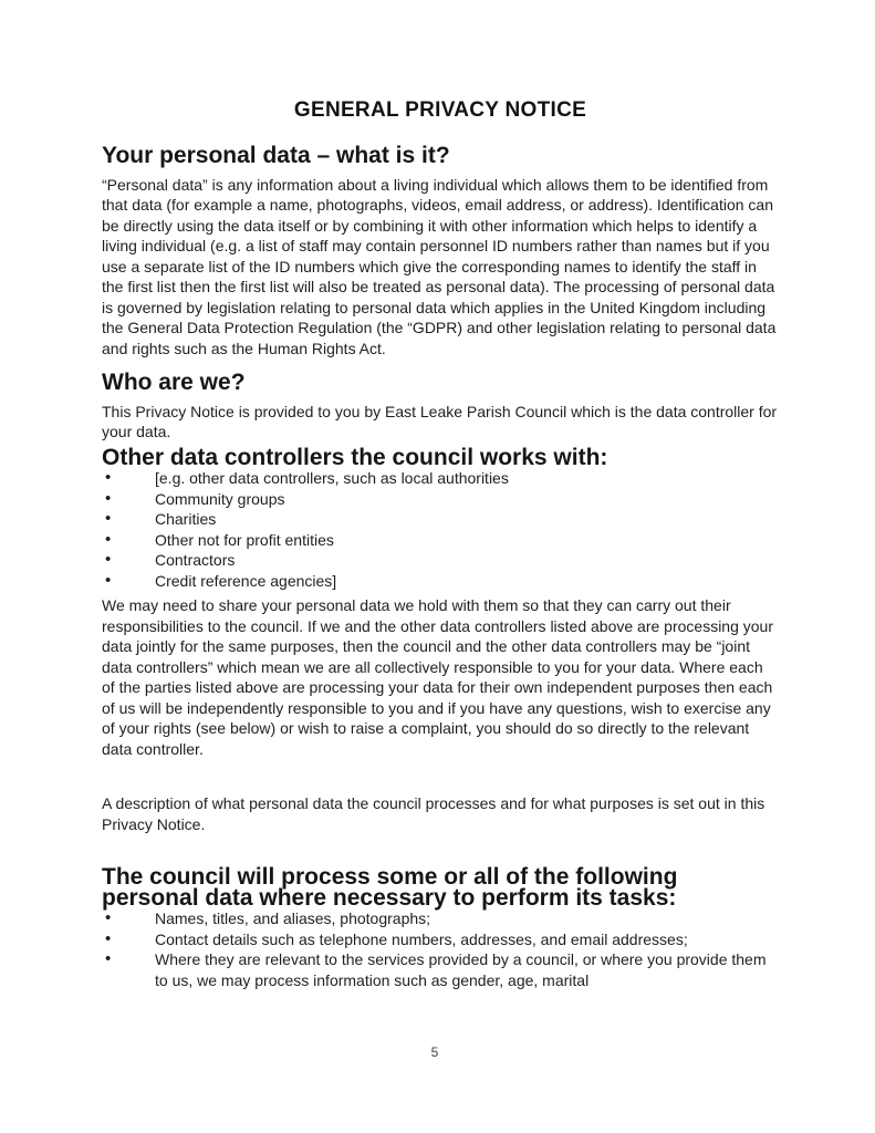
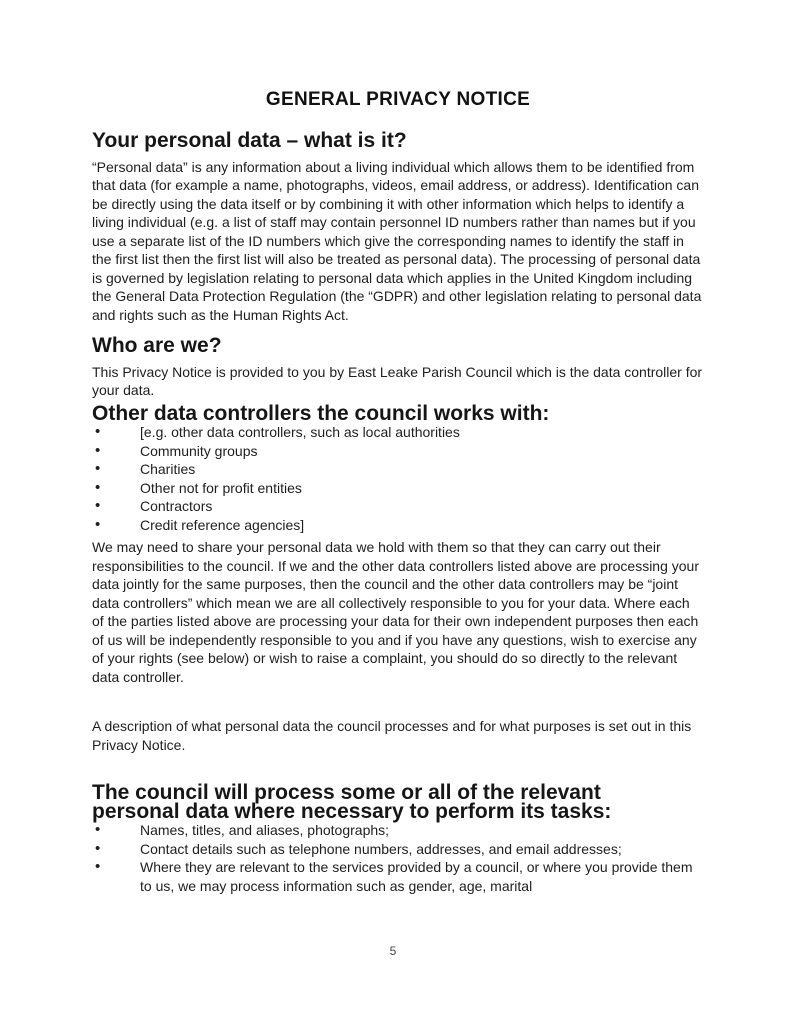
  GENERAL PRIVACY NOTICE
  Your personal data – what is it?
  “Personal data” is any information about a living individual which allows them to be identified from that data (for example a name, photographs, videos, email address, or address). Identification can be directly using the data itself or by combining it with other information which helps to identify a living individual (e.g. a list of staff may contain personnel ID numbers rather than names but if you use a separate list of the ID numbers which give the corresponding names to identify the staff in the first list then the first list will also be treated as personal data). The processing of personal data is governed by legislation relating to personal data which applies in the United Kingdom including the General Data Protection Regulation (the “GDPR) and other legislation relating to personal data and rights such as the Human Rights Act.
  Who are we?
  This Privacy Notice is provided to you by East Leake Parish Council which is the data controller for your data.
  Other data controllers the council works with:
  [e.g. other data controllers, such as local authorities
  Community groups
  Charities
  Other not for profit entities
  Contractors
  Credit reference agencies]
  We may need to share your personal data we hold with them so that they can carry out their responsibilities to the council. If we and the other data controllers listed above are processing your data jointly for the same purposes, then the council and the other data controllers may be “joint data controllers” which mean we are all collectively responsible to you for your data. Where each of the parties listed above are processing your data for their own independent purposes then each of us will be independently responsible to you and if you have any questions, wish to exercise any of your rights (see below) or wish to raise a complaint, you should do so directly to the relevant data controller.
  A description of what personal data the council processes and for what purposes is set out in this Privacy Notice.
- The council will process some or all of the following personal data where necessary to perform its tasks:
+ The council will process some or all of the relevant personal data where necessary to perform its tasks:
  Names, titles, and aliases, photographs;
  Contact details such as telephone numbers, addresses, and email addresses;
  Where they are relevant to the services provided by a council, or where you provide them to us, we may process information such as gender, age, marital
  5
